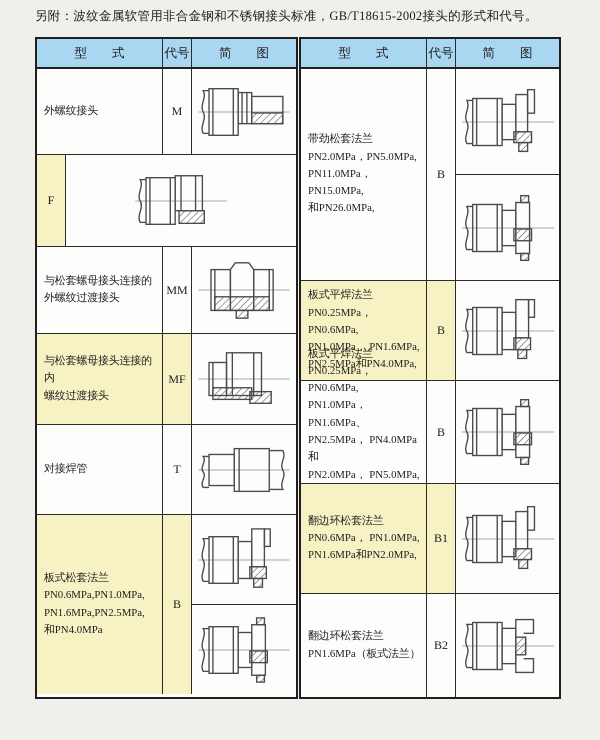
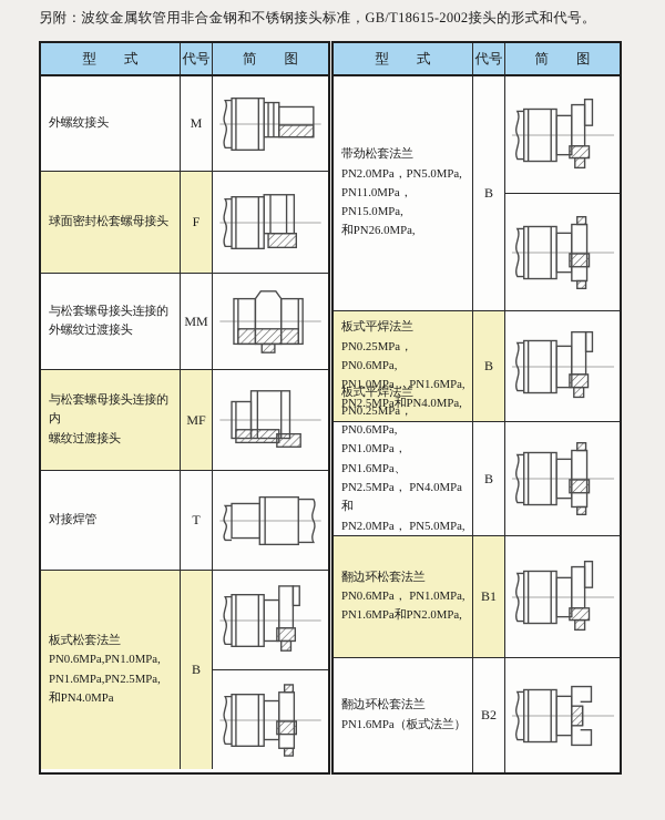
  另附：波纹金属软管用非合金钢和不锈钢接头标准，GB/T18615-2002接头的形式和代号。
  型 式
  代号
  简 图
  外螺纹接头
  M
+ 球面密封松套螺母接头
  F
  与松套螺母接头连接的
  外螺纹过渡接头
  MM
  与松套螺母接头连接的内
  螺纹过渡接头
  MF
  对接焊管
  T
  板式松套法兰
  PN0.6MPa,PN1.0MPa,
  PN1.6MPa,PN2.5MPa,
  和PN4.0MPa
  B
  型 式
  代号
  简 图
  带劲松套法兰
  PN2.0MPa，PN5.0MPa,
  PN11.0MPa， PN15.0MPa,
  和PN26.0MPa,
  B
  板式平焊法兰
  PN0.25MPa， PN0.6MPa,
  PN1.0MPa， PN1.6MPa,
  PN2.5MPa和PN4.0MPa,
  B
  板式平焊法兰
  PN0.25MPa， PN0.6MPa,
  PN1.0MPa， PN1.6MPa、
  PN2.5MPa， PN4.0MPa和
  PN2.0MPa， PN5.0MPa,
  B
  翻边环松套法兰
  PN0.6MPa， PN1.0MPa,
  PN1.6MPa和PN2.0MPa,
  B1
  翻边环松套法兰
  PN1.6MPa（板式法兰）
  B2
